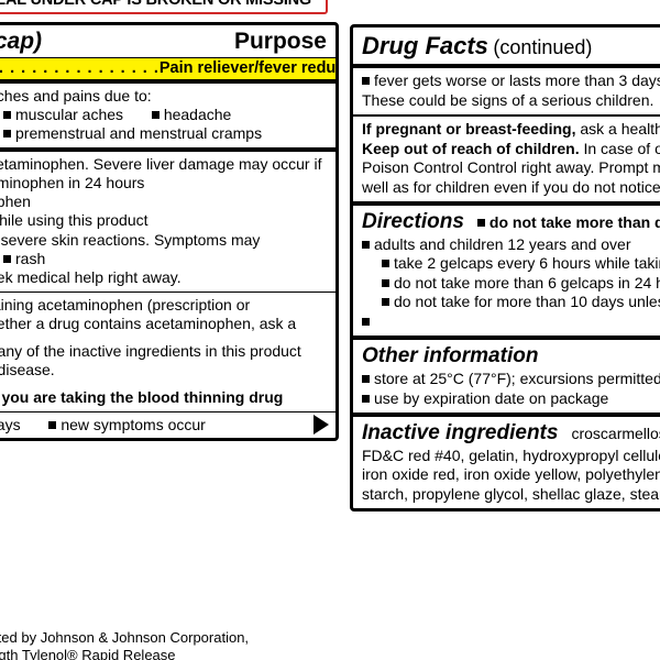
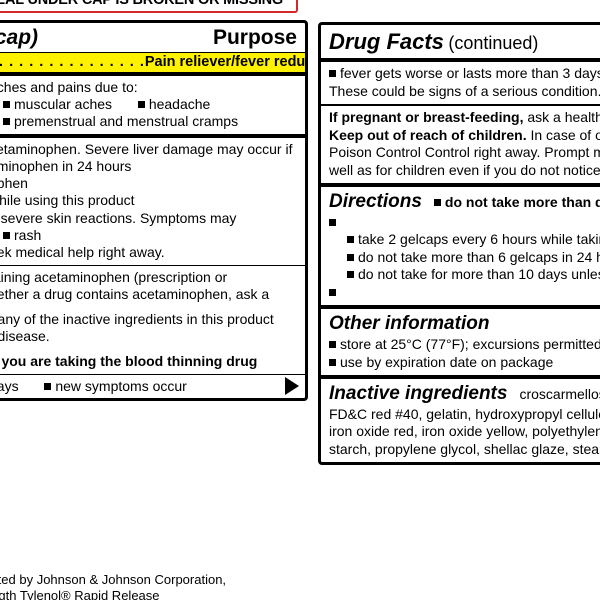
  cap)
  Purpose
  . . . . . . . . . . . . . . .
  Pain reliever/fever redu
  ches and pains due to:
  muscular aches headache
  premenstrual and menstrual cramps
  taminophen. Severe liver damage may occur if
  minophen in 24 hours
  phen
  hile using this product
  severe skin reactions. Symptoms may
  rash
  ek medical help right away.
  ining acetaminophen (prescription or
  ether a drug contains acetaminophen, ask a
  any of the inactive ingredients in this product
  disease.
  you are taking the blood thinning drug
  ays new symptoms occur
  EAL UNDER CAP IS BROKEN OR MISSING
  ed by Johnson & Johnson Corporation,
  gth Tylenol® Rapid Release
  Drug Facts (continued)
  fever gets worse or lasts more than 3 day
- These could be signs of a serious children.
+ These could be signs of a serious condition.
  If pregnant or breast-feeding, ask a health
  Keep out of reach of children. In case of o
  Poison Control Control right away. Prompt m
  well as for children even if you do not notice
  Directions
  do not take more than d
- adults and children 12 years and over
  take 2 gelcaps every 6 hours while taki
  do not take more than 6 gelcaps in 24
  do not take for more than 10 days unle
  Other information
  store at 25°C (77°F); excursions permitted
  use by expiration date on package
  Inactive ingredients
  croscarmello
  FD&C red #40, gelatin, hydroxypropyl cellul
  iron oxide red, iron oxide yellow, polyethylen
  starch, propylene glycol, shellac glaze, stea
